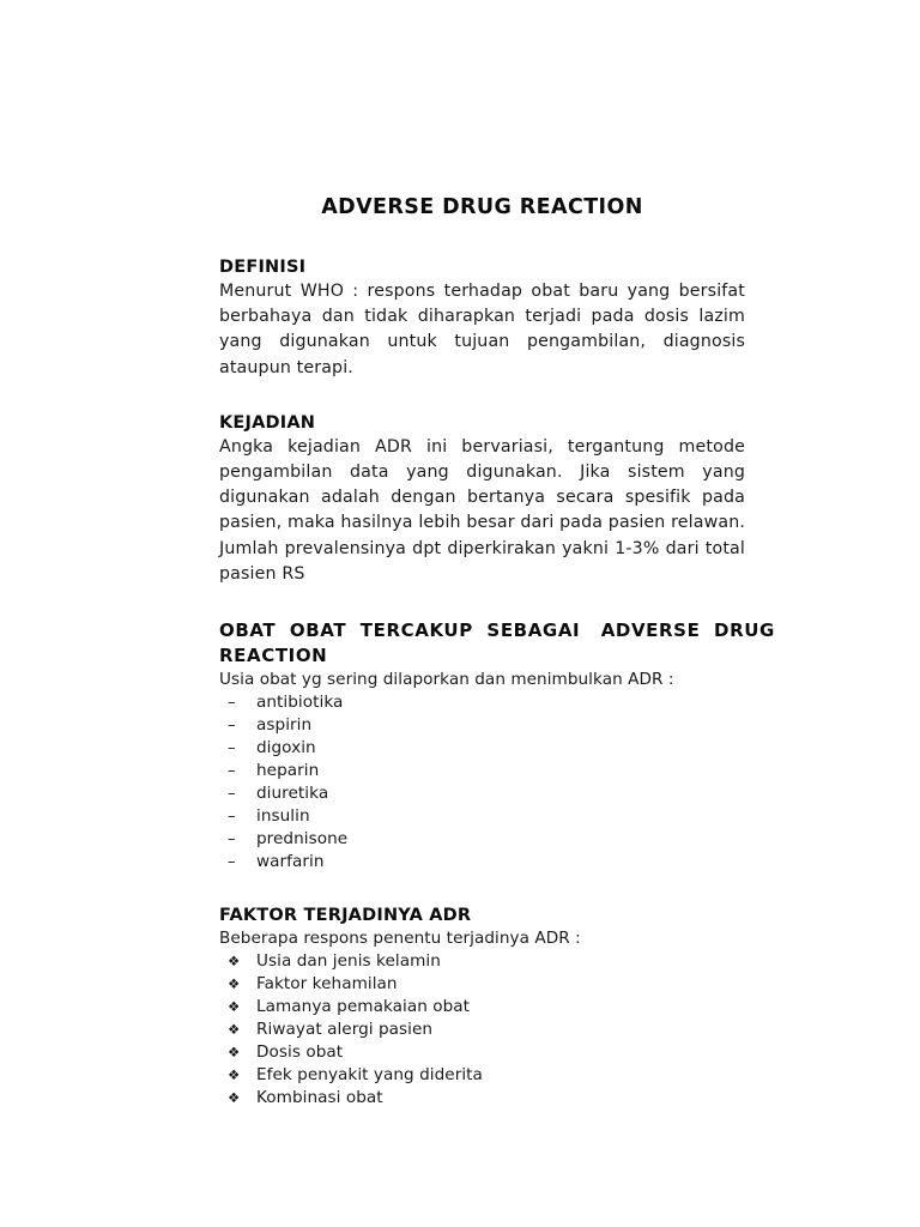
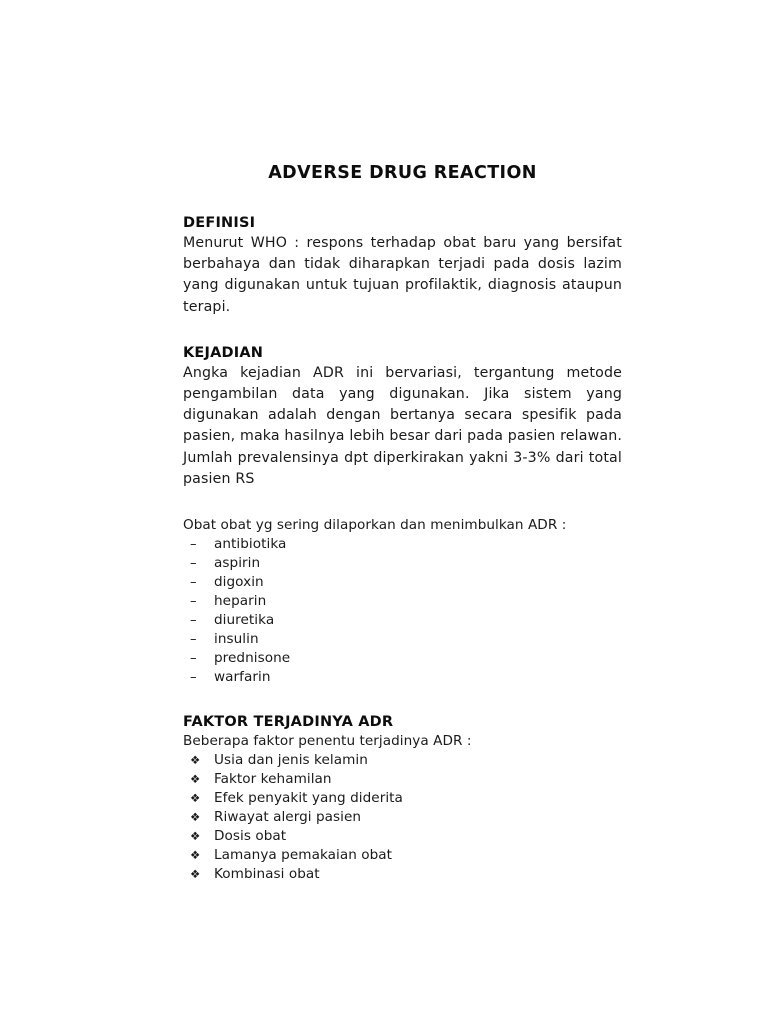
  ADVERSE DRUG REACTION
  DEFINISI
- Menurut WHO : respons terhadap obat baru yang bersifat berbahaya dan tidak diharapkan terjadi pada dosis lazim yang digunakan untuk tujuan pengambilan, diagnosis ataupun terapi.
+ Menurut WHO : respons terhadap obat baru yang bersifat berbahaya dan tidak diharapkan terjadi pada dosis lazim yang digunakan untuk tujuan profilaktik, diagnosis ataupun terapi.
  KEJADIAN
- Angka kejadian ADR ini bervariasi, tergantung metode pengambilan data yang digunakan. Jika sistem yang digunakan adalah dengan bertanya secara spesifik pada pasien, maka hasilnya lebih besar dari pada pasien relawan. Jumlah prevalensinya dpt diperkirakan yakni 1-3% dari total pasien RS
+ Angka kejadian ADR ini bervariasi, tergantung metode pengambilan data yang digunakan. Jika sistem yang digunakan adalah dengan bertanya secara spesifik pada pasien, maka hasilnya lebih besar dari pada pasien relawan. Jumlah prevalensinya dpt diperkirakan yakni 3-3% dari total pasien RS
- OBAT OBAT TERCAKUP SEBAGAI ADVERSE DRUG
- REACTION
- Usia obat yg sering dilaporkan dan menimbulkan ADR :
+ Obat obat yg sering dilaporkan dan menimbulkan ADR :
  –
  antibiotika
  –
  aspirin
  –
  digoxin
  –
  heparin
  –
  diuretika
  –
  insulin
  –
  prednisone
  –
  warfarin
  FAKTOR TERJADINYA ADR
- Beberapa respons penentu terjadinya ADR :
+ Beberapa faktor penentu terjadinya ADR :
  ❖
  Usia dan jenis kelamin
  ❖
  Faktor kehamilan
  ❖
- Lamanya pemakaian obat
+ Efek penyakit yang diderita
  ❖
  Riwayat alergi pasien
  ❖
  Dosis obat
  ❖
- Efek penyakit yang diderita
+ Lamanya pemakaian obat
  ❖
  Kombinasi obat
